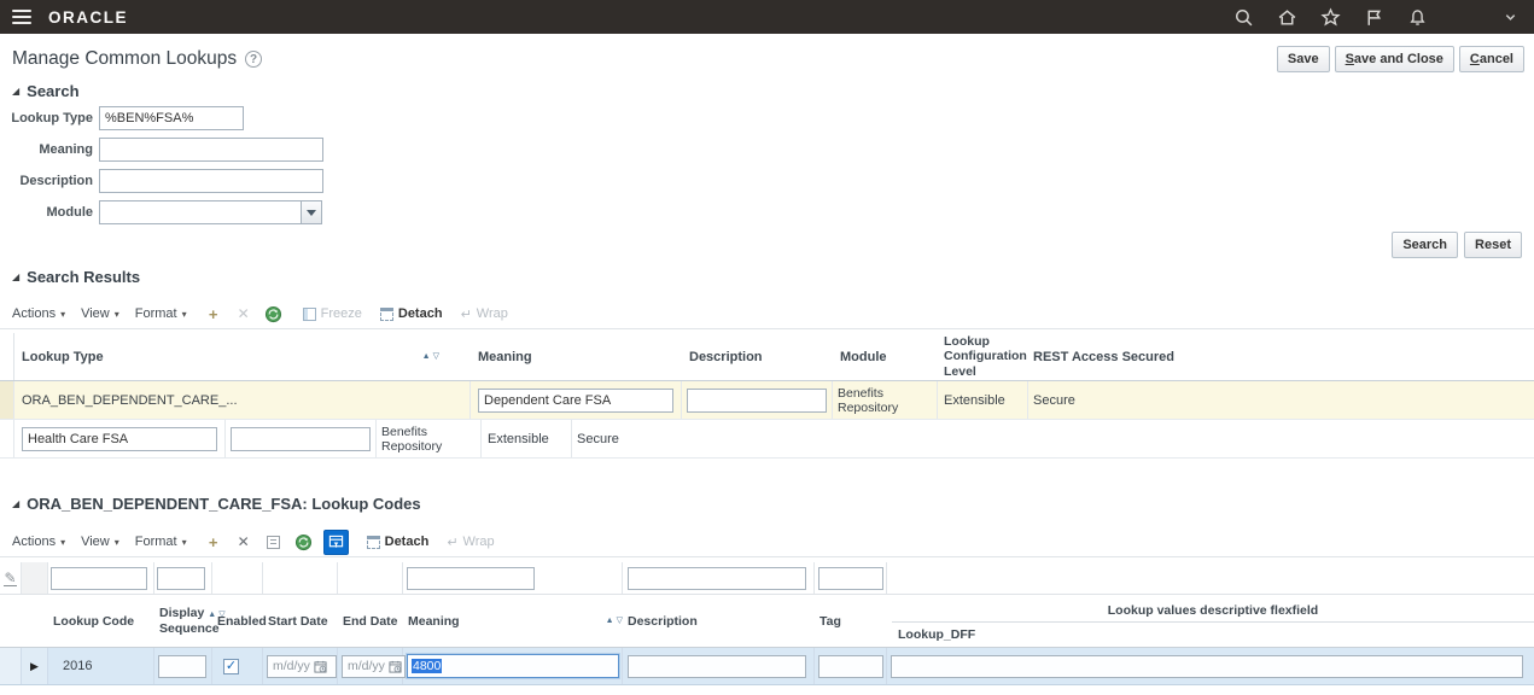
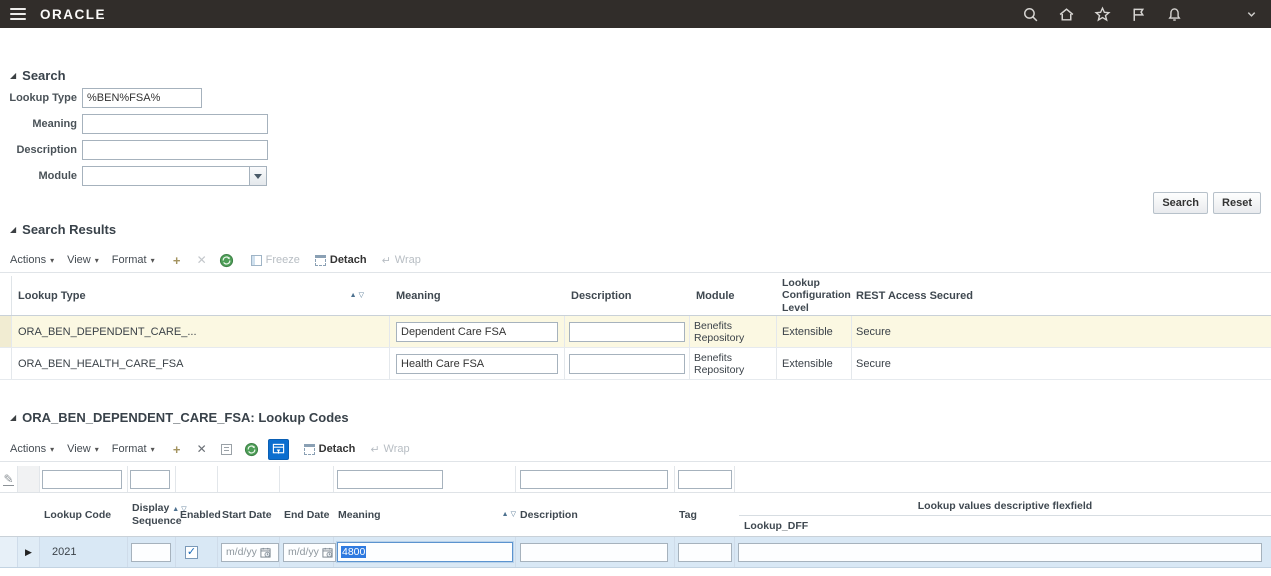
  ORACLE
- Manage Common Lookups
- ?
- Save
- Save and Close
- Cancel
  ◢
  Search
  Lookup Type
  %BEN%FSA%
  Meaning
  Description
  Module
  Search
  Reset
  ◢
  Search Results
  Actions
  ▾
  View
  ▾
  Format
  ▾
  +
  ✕
  Freeze
  Detach
  ↵
  Wrap
  Lookup Type
  Meaning
  Description
  Module
  Lookup Configuration Level
  REST Access Secured
  ORA_BEN_DEPENDENT_CARE_...
  Dependent Care FSA
  Benefits Repository
  Extensible
  Secure
+ ORA_BEN_HEALTH_CARE_FSA
  Health Care FSA
  Benefits Repository
  Extensible
  Secure
  ◢
  ORA_BEN_DEPENDENT_CARE_FSA: Lookup Codes
  Actions
  ▾
  View
  ▾
  Format
  ▾
  +
  ✕
  Detach
  ↵
  Wrap
  ✎
  Lookup Code
  Display
  Sequence
  Enabled
  Start Date
  End Date
  Meaning
  Description
  Tag
  Lookup values descriptive flexfield
  Lookup_DFF
  ▶
- 2016
+ 2021
  ✓
  m/d/yy
  m/d/yy
  4800
